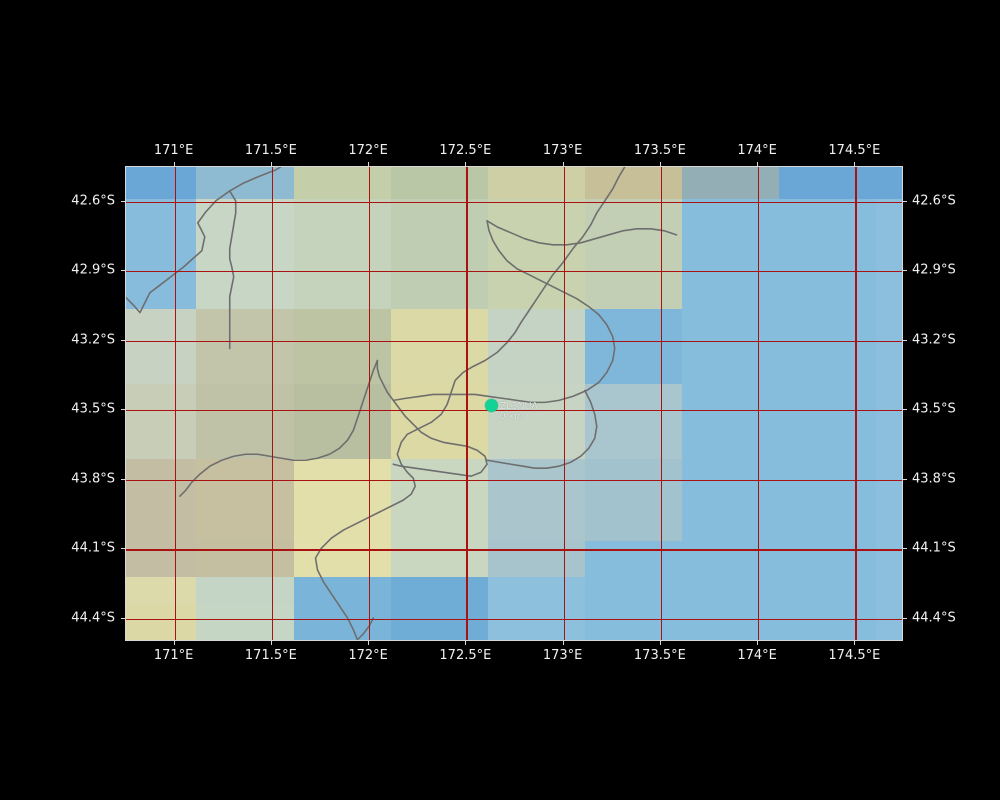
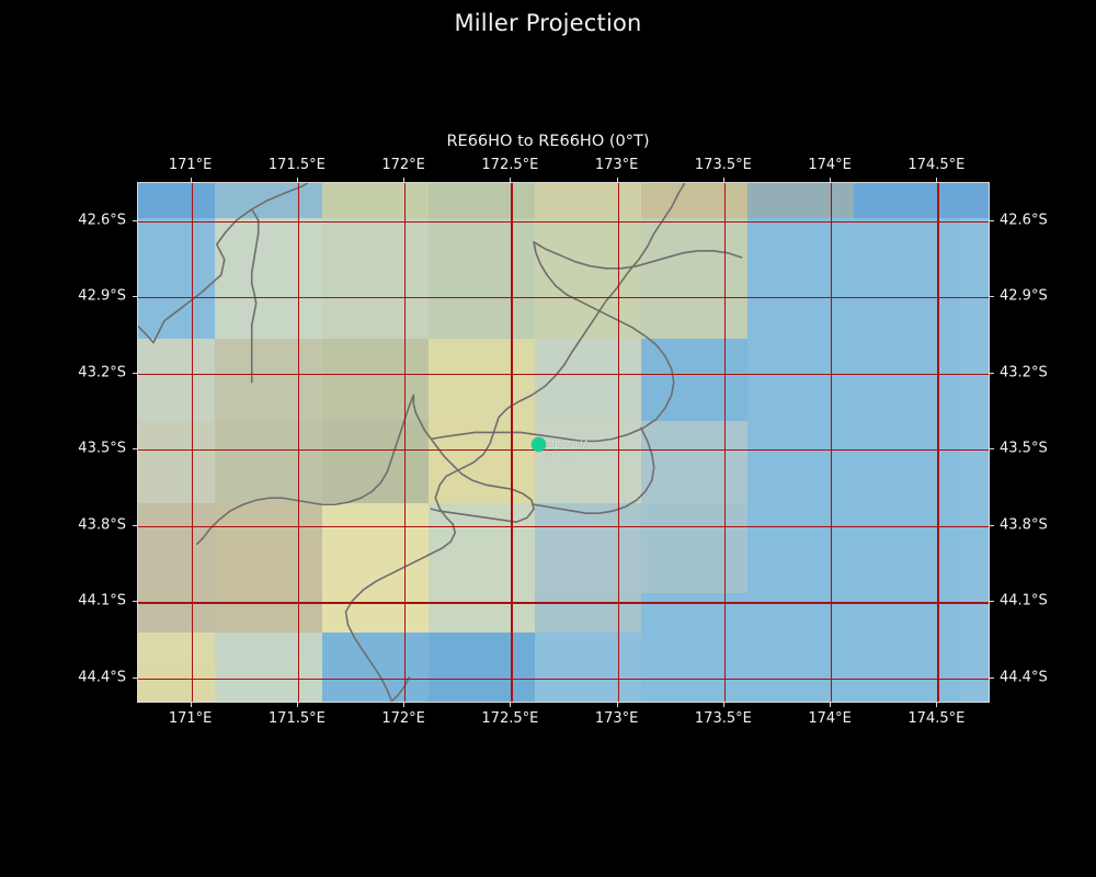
+ Miller Projection
+ RE66HO to RE66HO (0°T)
  ZL3NUA
  0 km
  171°E
  171°E
  171.5°E
  171.5°E
  172°E
  172°E
  172.5°E
  172.5°E
  173°E
  173°E
  173.5°E
  173.5°E
  174°E
  174°E
  174.5°E
  174.5°E
  42.6°S
  42.6°S
  42.9°S
  42.9°S
  43.2°S
  43.2°S
  43.5°S
  43.5°S
  43.8°S
  43.8°S
  44.1°S
  44.1°S
  44.4°S
  44.4°S
